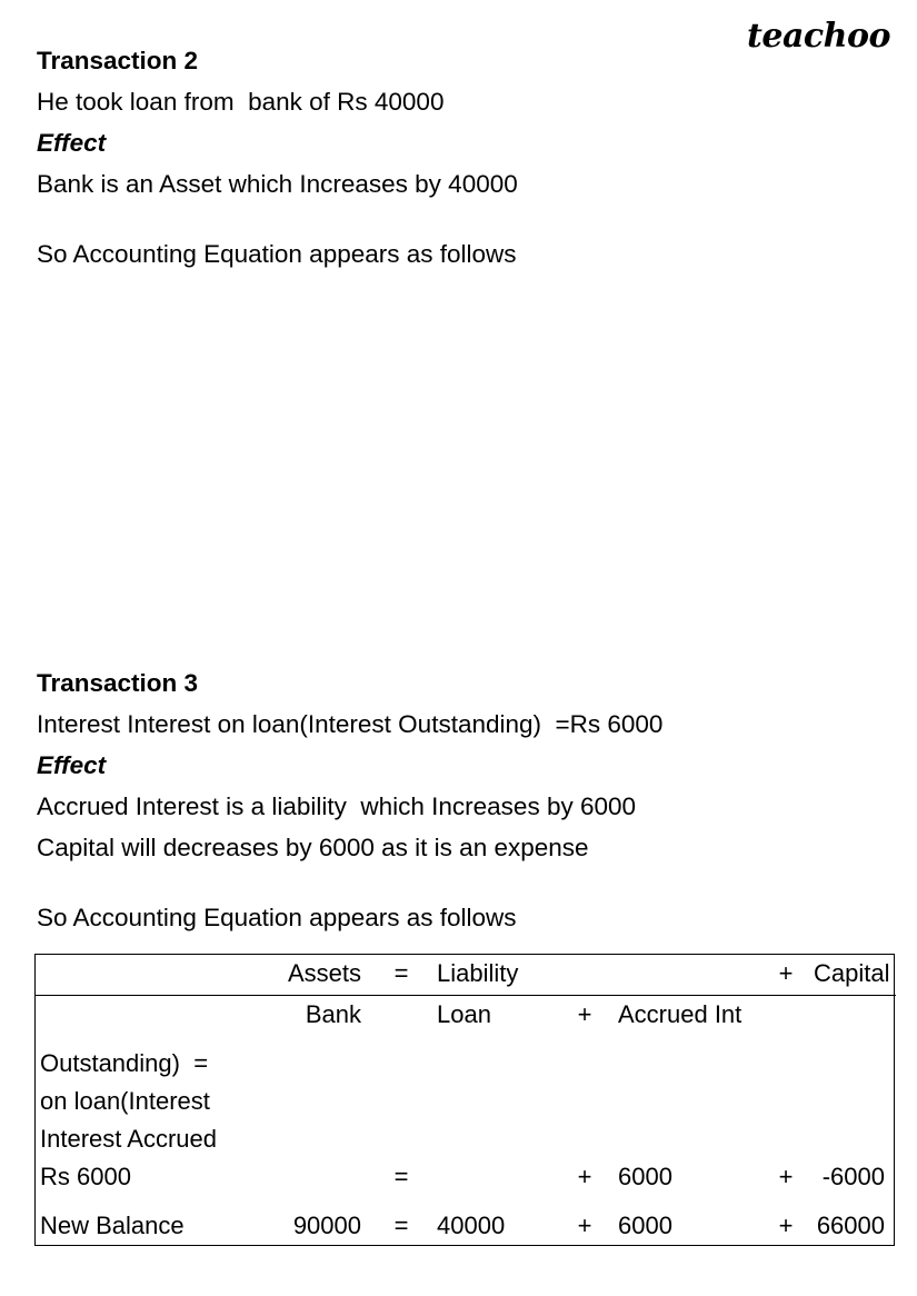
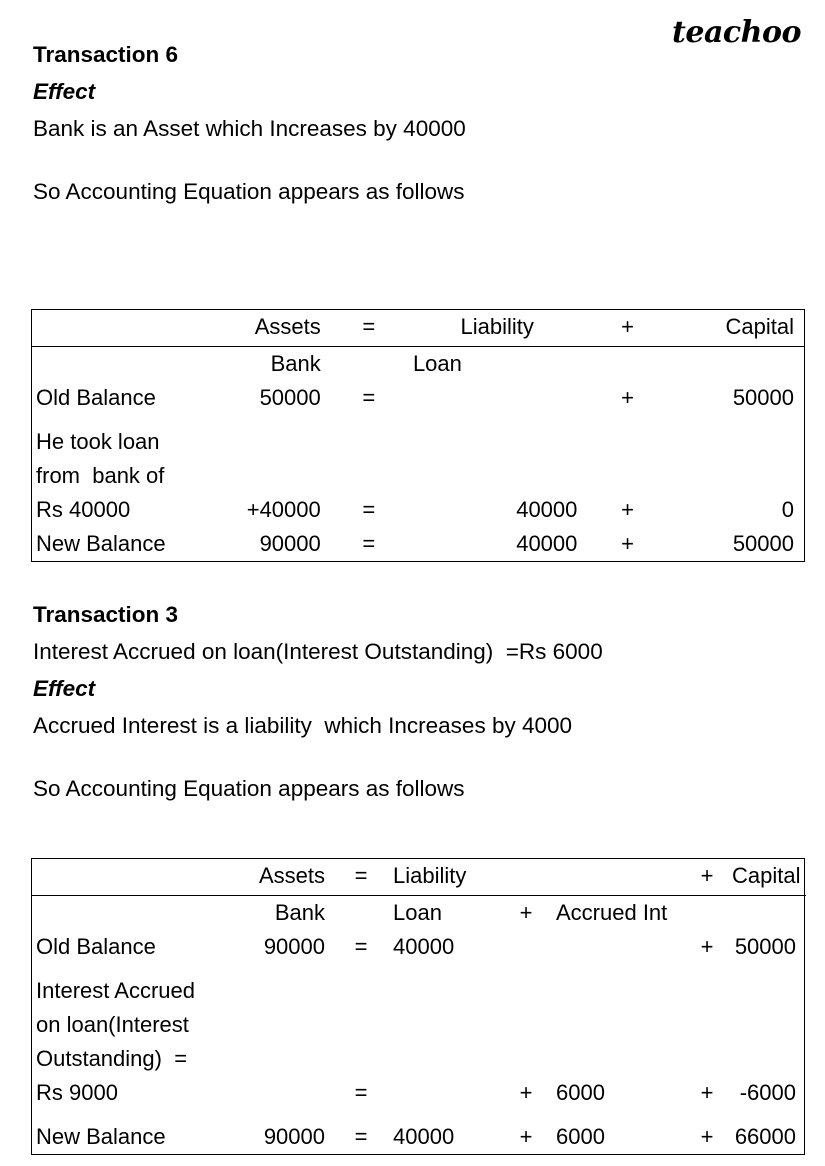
  teachoo
- Transaction 2
+ Transaction 6
- He took loan from bank of Rs 40000
  Effect
  Bank is an Asset which Increases by 40000
  So Accounting Equation appears as follows
+ 	Assets	=	Liability	+	Capital
+ 	Bank		Loan
+ Old Balance	50000	=		+	50000
+ He took loan
+ from bank of
+ Rs 40000	+40000	=	40000	+	0
+ New Balance	90000	=	40000	+	50000
  Transaction 3
- Interest Interest on loan(Interest Outstanding) =Rs 6000
+ Interest Accrued on loan(Interest Outstanding) =Rs 6000
  Effect
- Accrued Interest is a liability which Increases by 6000
+ Accrued Interest is a liability which Increases by 4000
- Capital will decreases by 6000 as it is an expense
  So Accounting Equation appears as follows
  	Assets	=	Liability			+	Capital
  	Bank		Loan	+	Accrued Int
+ Old Balance	90000	=	40000			+	50000
- Outstanding) =
+ Interest Accrued
  on loan(Interest
- Interest Accrued
+ Outstanding) =
- Rs 6000		=		+	6000	+	-6000
+ Rs 9000		=		+	6000	+	-6000
  New Balance	90000	=	40000	+	6000	+	66000
